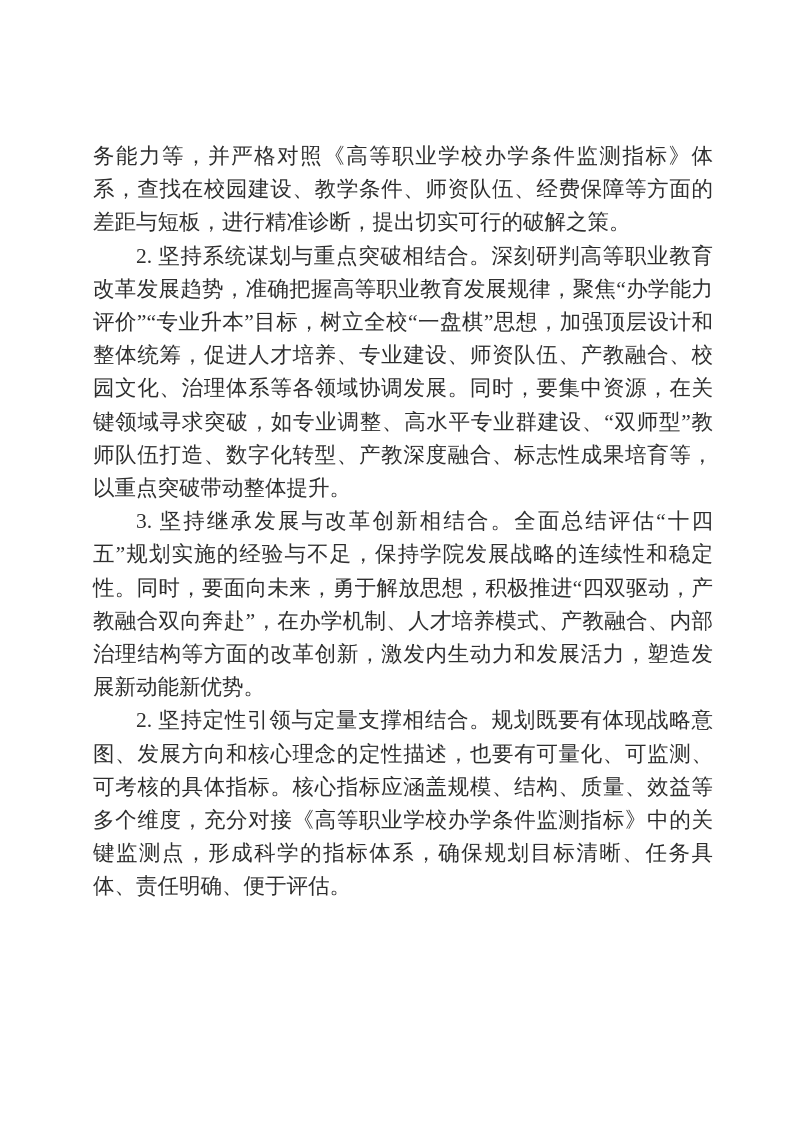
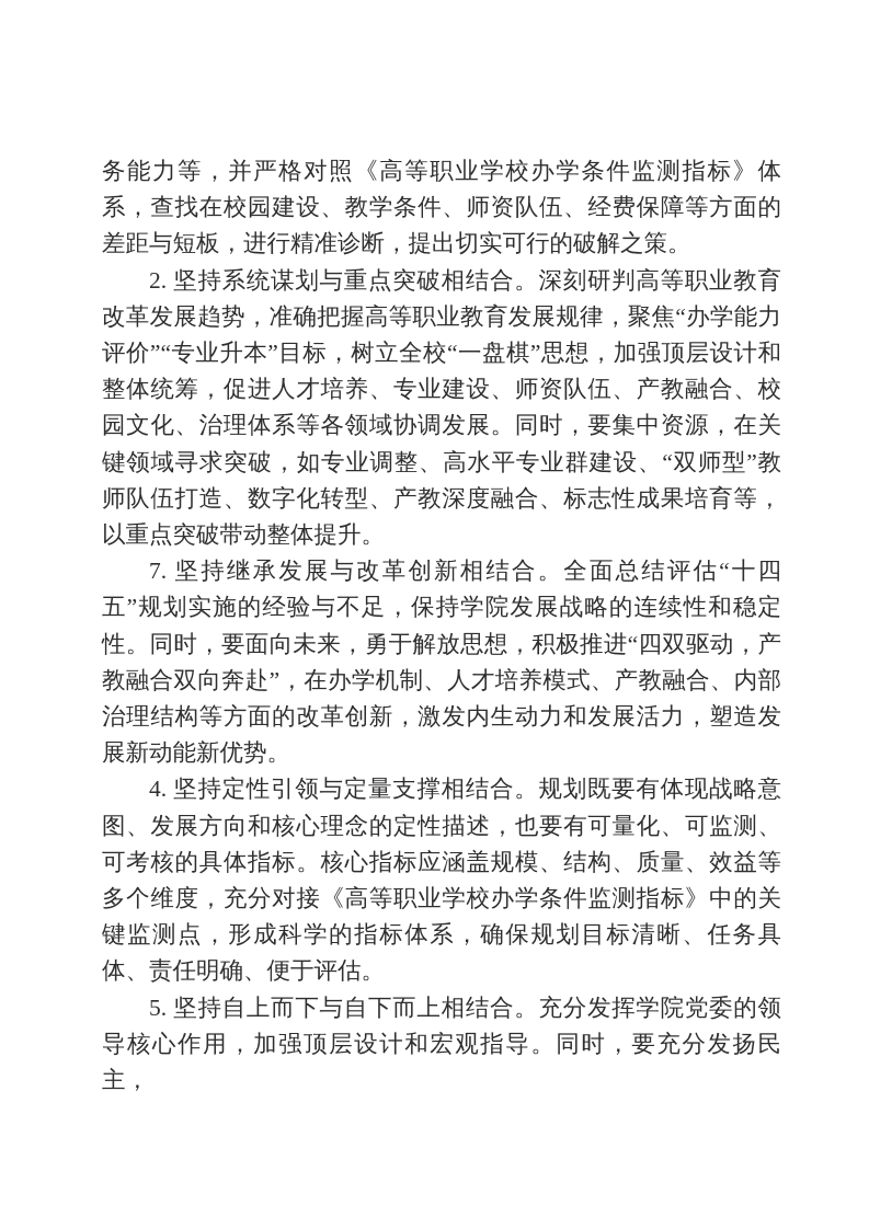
  务能力等，并严格对照《高等职业学校办学条件监测指标》体系，查找在校园建设、教学条件、师资队伍、经费保障等方面的差距与短板，进行精准诊断，提出切实可行的破解之策。
  2. 坚持系统谋划与重点突破相结合。深刻研判高等职业教育改革发展趋势，准确把握高等职业教育发展规律，聚焦“办学能力评价”“专业升本”目标，树立全校“一盘棋”思想，加强顶层设计和整体统筹，促进人才培养、专业建设、师资队伍、产教融合、校园文化、治理体系等各领域协调发展。同时，要集中资源，在关键领域寻求突破，如专业调整、高水平专业群建设、“双师型”教师队伍打造、数字化转型、产教深度融合、标志性成果培育等，以重点突破带动整体提升。
- 3. 坚持继承发展与改革创新相结合。全面总结评估“十四五”规划实施的经验与不足，保持学院发展战略的连续性和稳定性。同时，要面向未来，勇于解放思想，积极推进“四双驱动，产教融合双向奔赴”，在办学机制、人才培养模式、产教融合、内部治理结构等方面的改革创新，激发内生动力和发展活力，塑造发展新动能新优势。
+ 7. 坚持继承发展与改革创新相结合。全面总结评估“十四五”规划实施的经验与不足，保持学院发展战略的连续性和稳定性。同时，要面向未来，勇于解放思想，积极推进“四双驱动，产教融合双向奔赴”，在办学机制、人才培养模式、产教融合、内部治理结构等方面的改革创新，激发内生动力和发展活力，塑造发展新动能新优势。
- 2. 坚持定性引领与定量支撑相结合。规划既要有体现战略意图、发展方向和核心理念的定性描述，也要有可量化、可监测、可考核的具体指标。核心指标应涵盖规模、结构、质量、效益等多个维度，充分对接《高等职业学校办学条件监测指标》中的关键监测点，形成科学的指标体系，确保规划目标清晰、任务具体、责任明确、便于评估。
+ 4. 坚持定性引领与定量支撑相结合。规划既要有体现战略意图、发展方向和核心理念的定性描述，也要有可量化、可监测、可考核的具体指标。核心指标应涵盖规模、结构、质量、效益等多个维度，充分对接《高等职业学校办学条件监测指标》中的关键监测点，形成科学的指标体系，确保规划目标清晰、任务具体、责任明确、便于评估。
+ 5. 坚持自上而下与自下而上相结合。充分发挥学院党委的领导核心作用，加强顶层设计和宏观指导。同时，要充分发扬民主，
